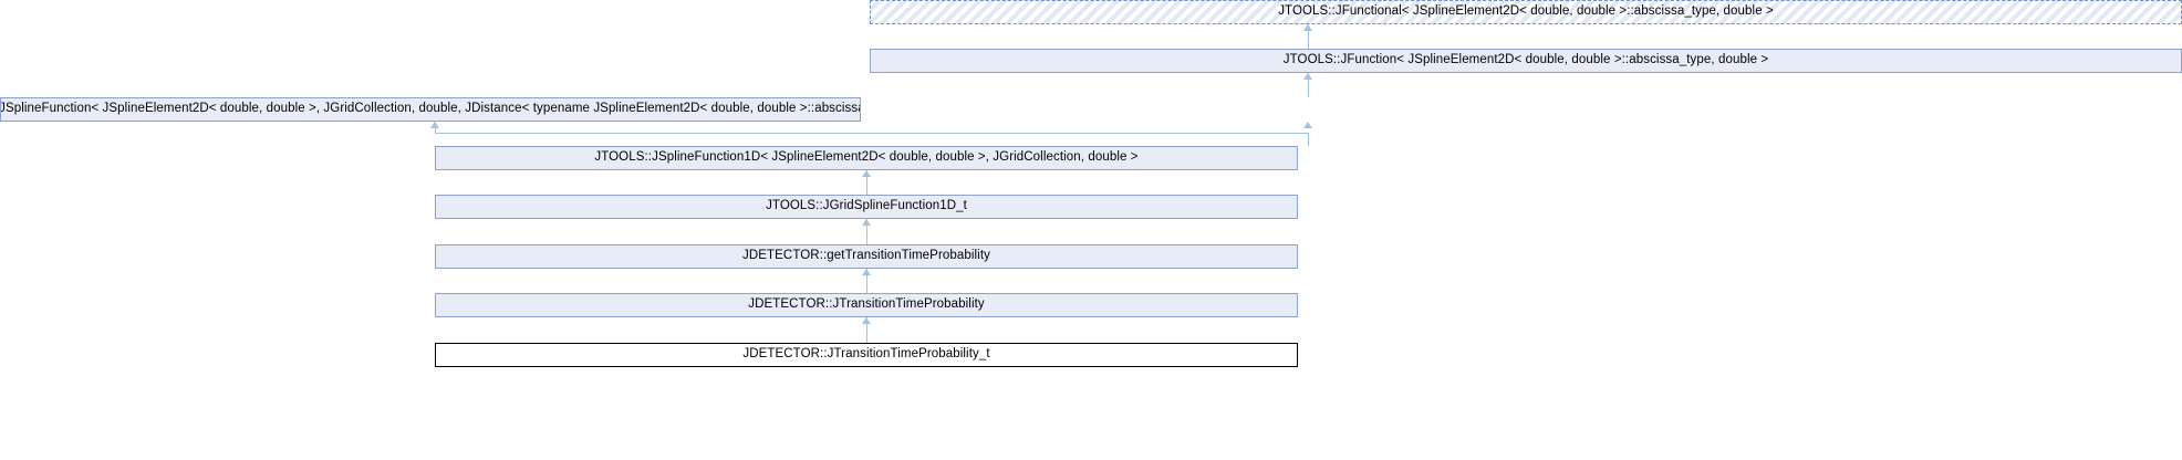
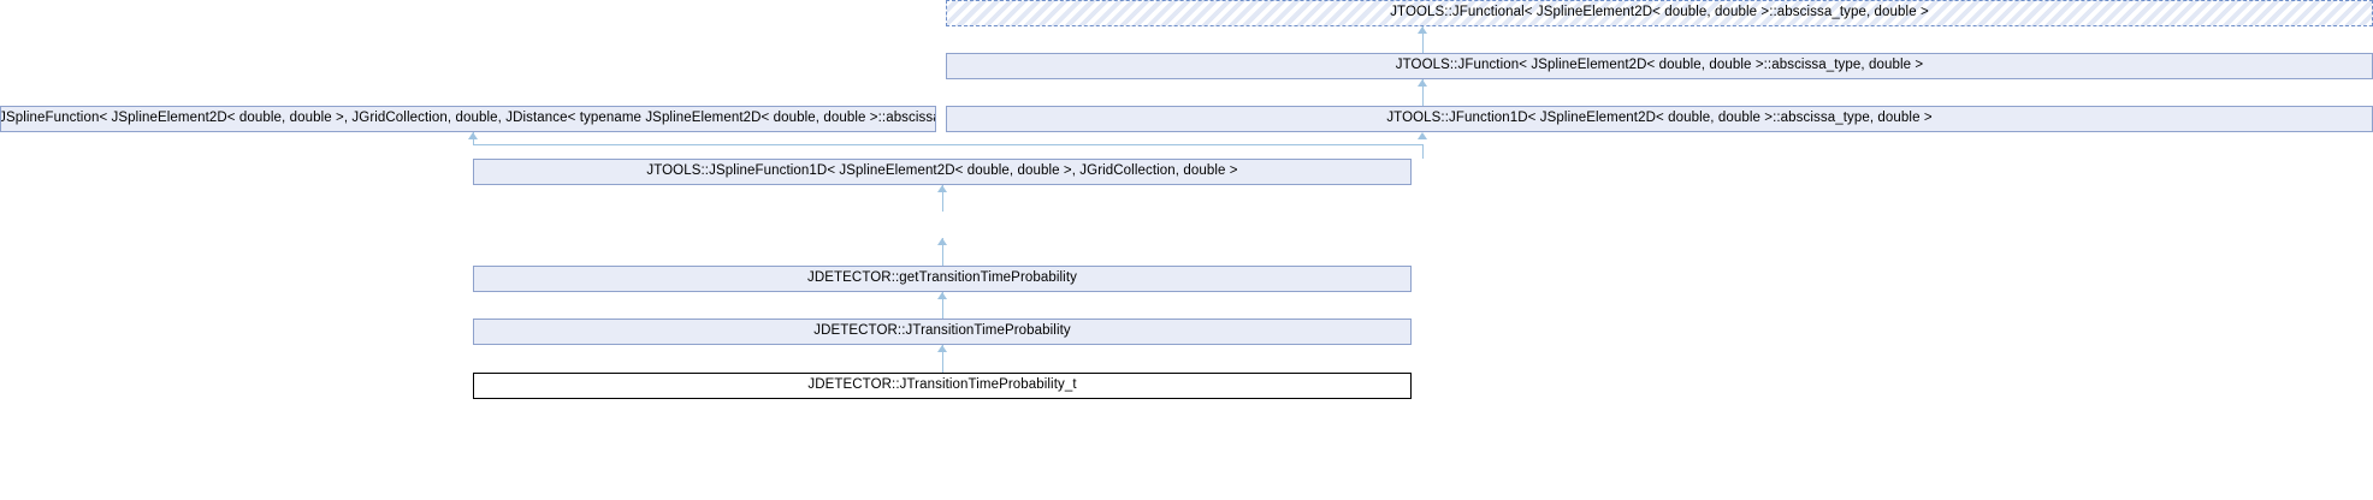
  JTOOLS::JFunctional< JSplineElement2D< double, double >::abscissa_type, double >
  JTOOLS::JFunction< JSplineElement2D< double, double >::abscissa_type, double >
  JSplineFunction< JSplineElement2D< double, double >, JGridCollection, double, JDistance< typename JSplineElement2D< double, double >::absciss
+ JTOOLS::JFunction1D< JSplineElement2D< double, double >::abscissa_type, double >
  JTOOLS::JSplineFunction1D< JSplineElement2D< double, double >, JGridCollection, double >
- JTOOLS::JGridSplineFunction1D_t
  JDETECTOR::getTransitionTimeProbability
  JDETECTOR::JTransitionTimeProbability
  JDETECTOR::JTransitionTimeProbability_t
